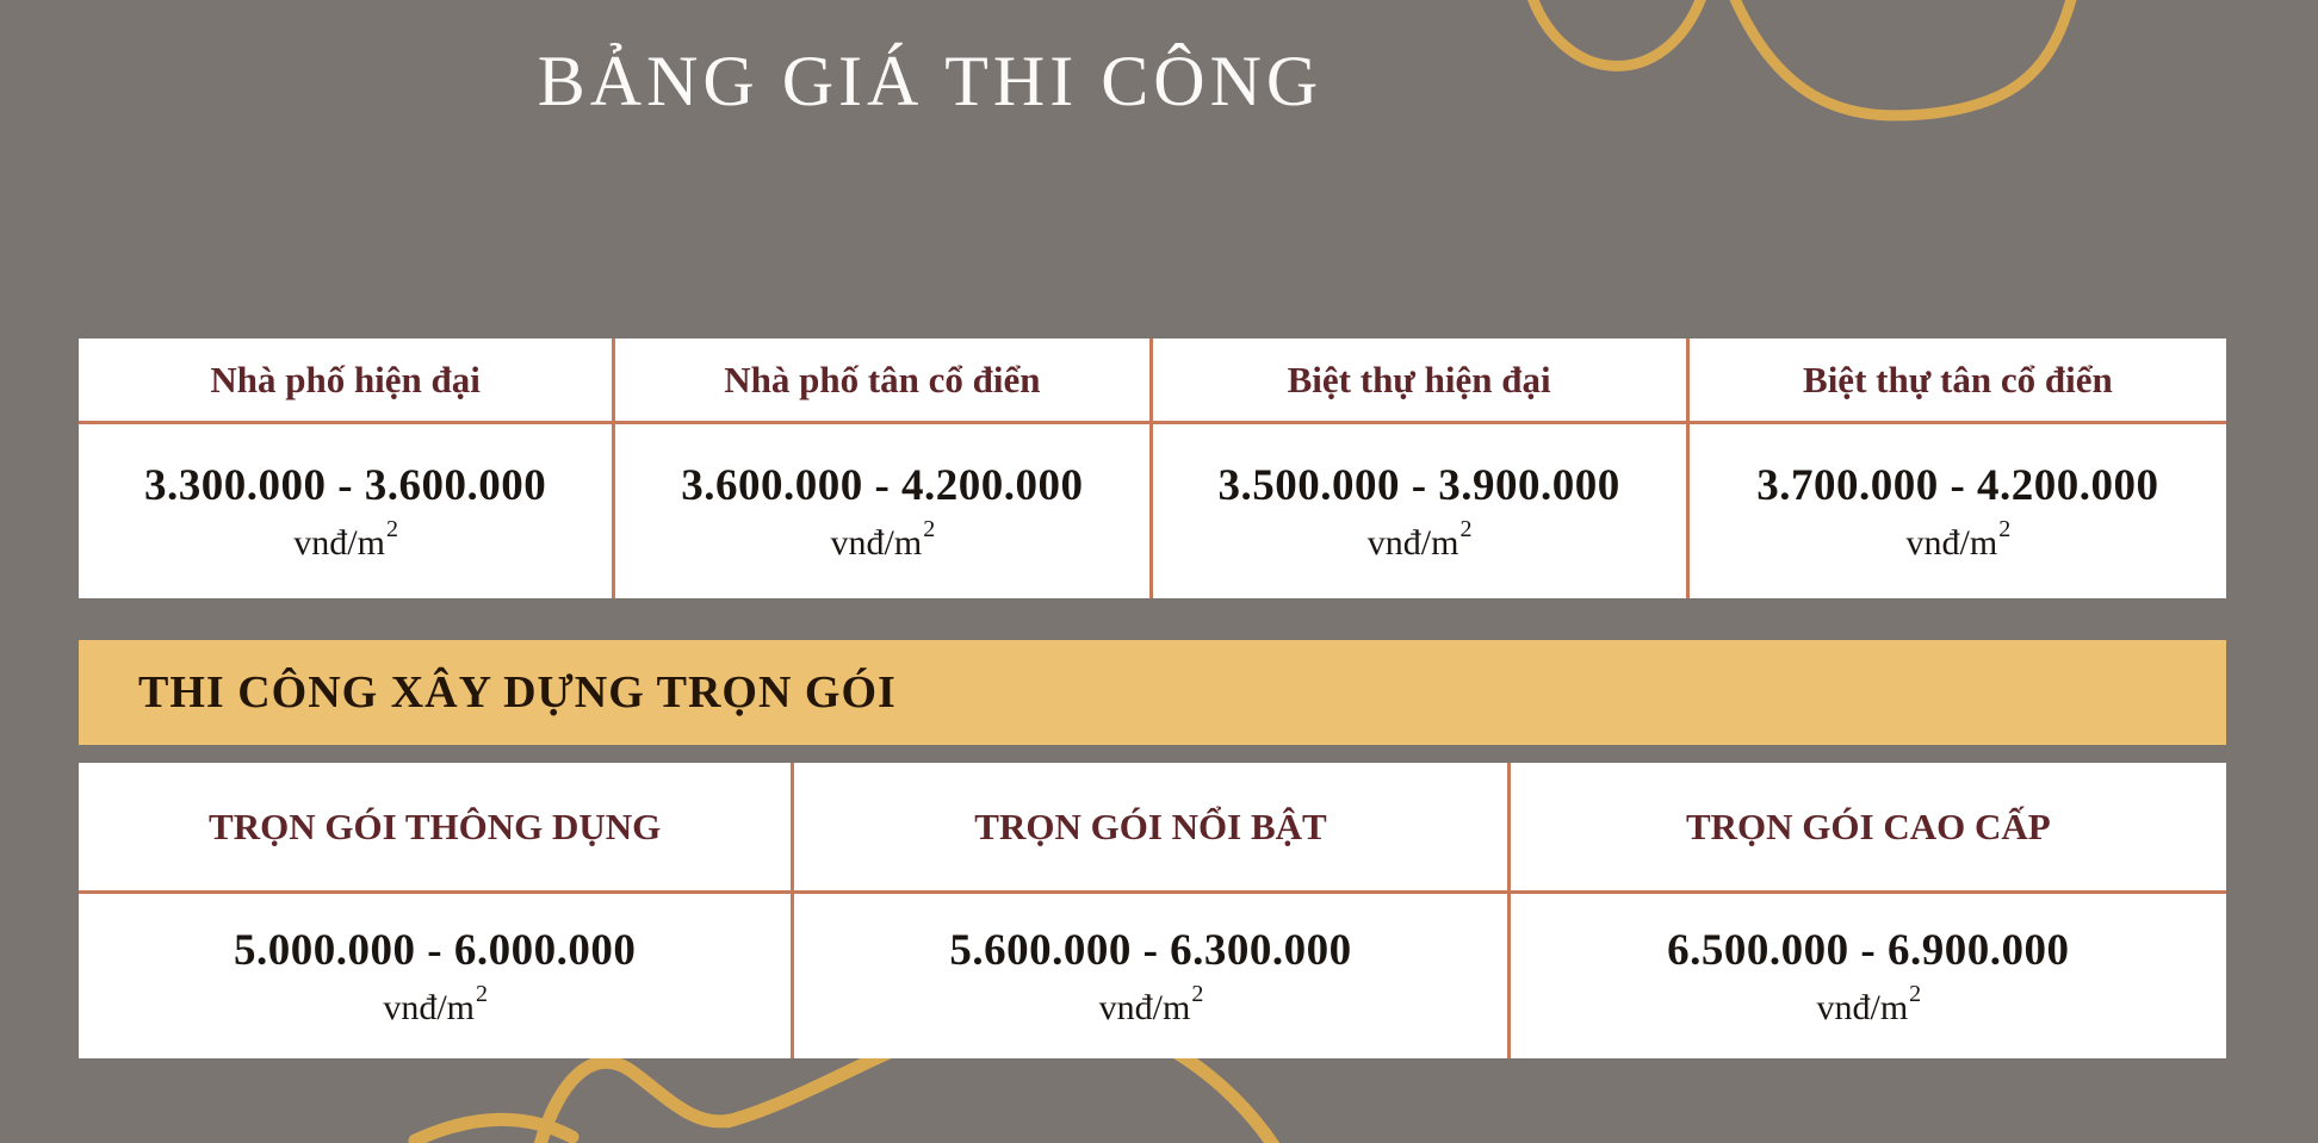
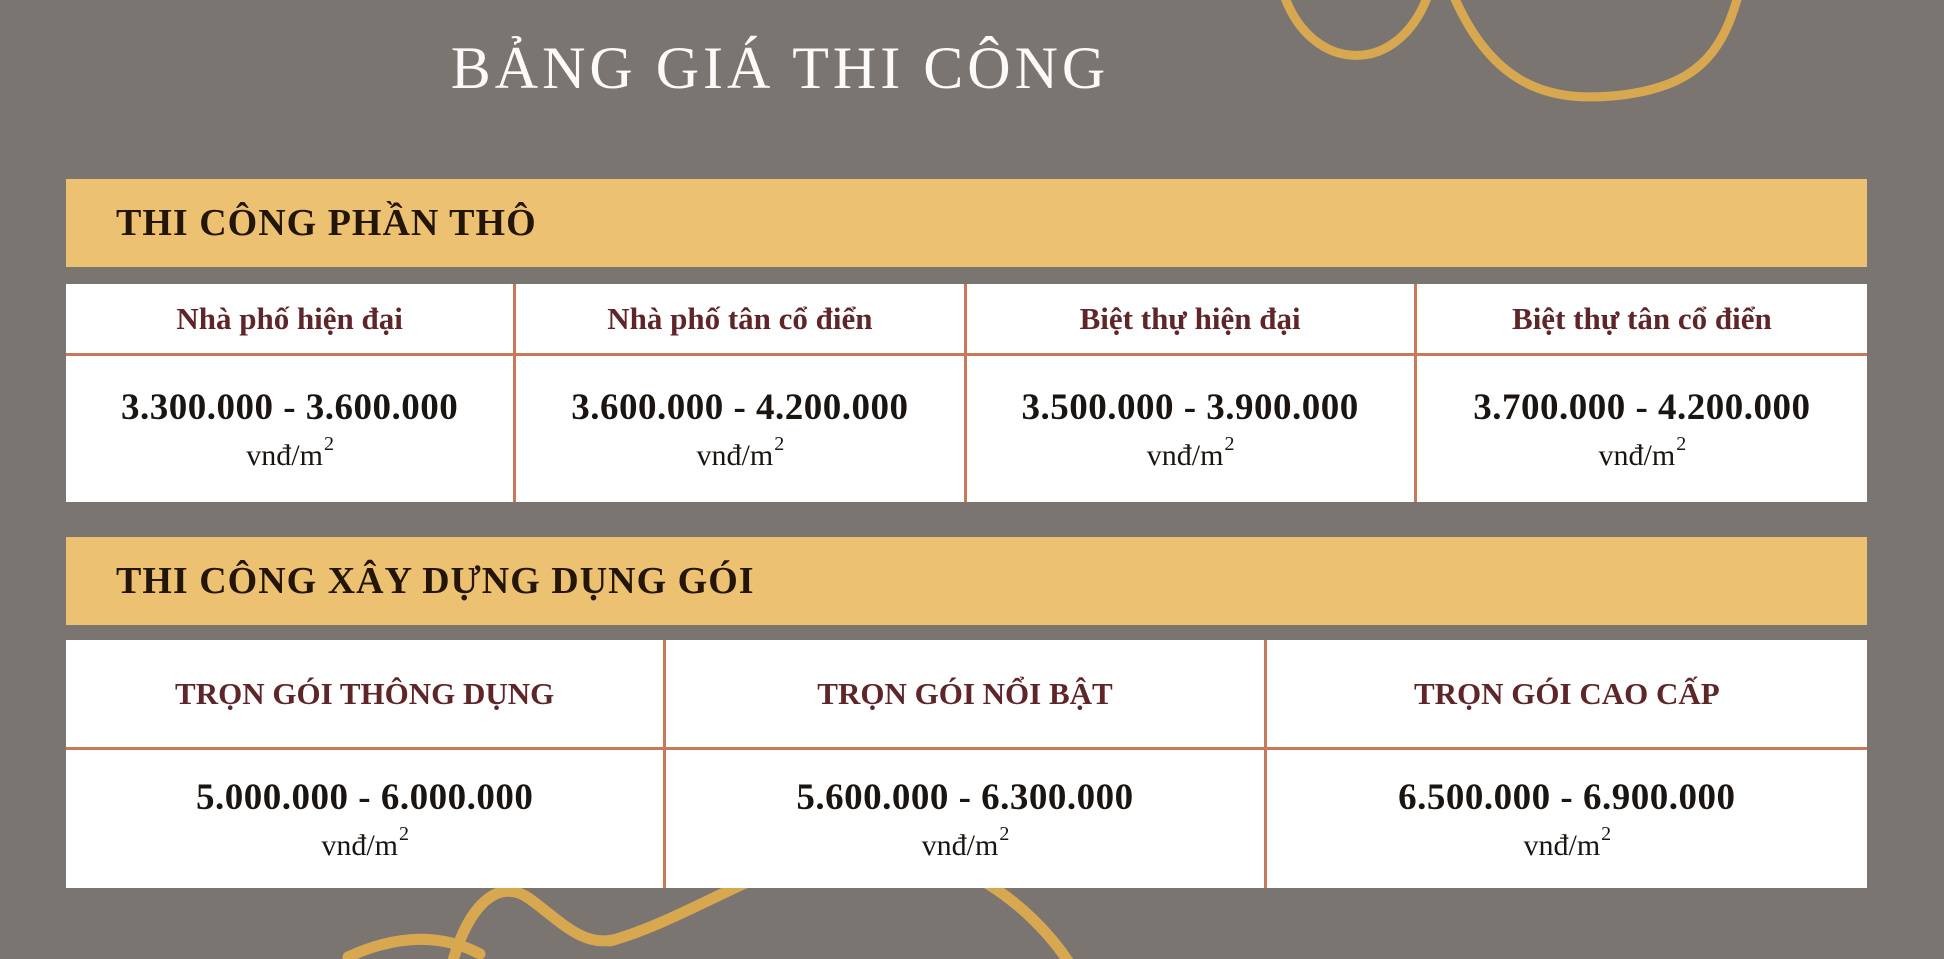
  BẢNG GIÁ THI CÔNG
+ THI CÔNG PHẦN THÔ
  Nhà phố hiện đại
  Nhà phố tân cổ điển
  Biệt thự hiện đại
  Biệt thự tân cổ điển
  3.300.000 - 3.600.000
  vnđ/m2
  3.600.000 - 4.200.000
  vnđ/m2
  3.500.000 - 3.900.000
  vnđ/m2
  3.700.000 - 4.200.000
  vnđ/m2
- THI CÔNG XÂY DỰNG TRỌN GÓI
+ THI CÔNG XÂY DỰNG DỤNG GÓI
  TRỌN GÓI THÔNG DỤNG
  TRỌN GÓI NỔI BẬT
  TRỌN GÓI CAO CẤP
  5.000.000 - 6.000.000
  vnđ/m2
  5.600.000 - 6.300.000
  vnđ/m2
  6.500.000 - 6.900.000
  vnđ/m2
